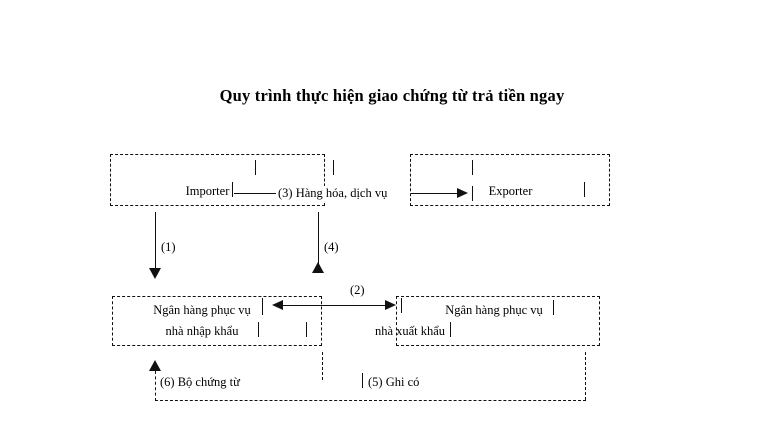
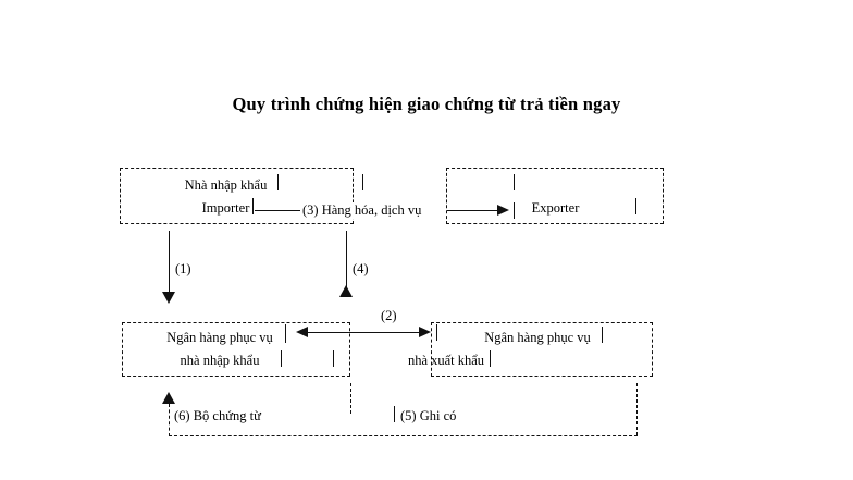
- Quy trình thực hiện giao chứng từ trả tiền ngay
+ Quy trình chứng hiện giao chứng từ trả tiền ngay
+ Nhà nhập khẩu
  Importer
  Exporter
  (3) Hàng hóa, dịch vụ
  (1)
  (4)
  Ngân hàng phục vụ
  nhà nhập khẩu
  Ngân hàng phục vụ
  nhà xuất khẩu
  (2)
  (6) Bộ chứng từ
  (5) Ghi có
